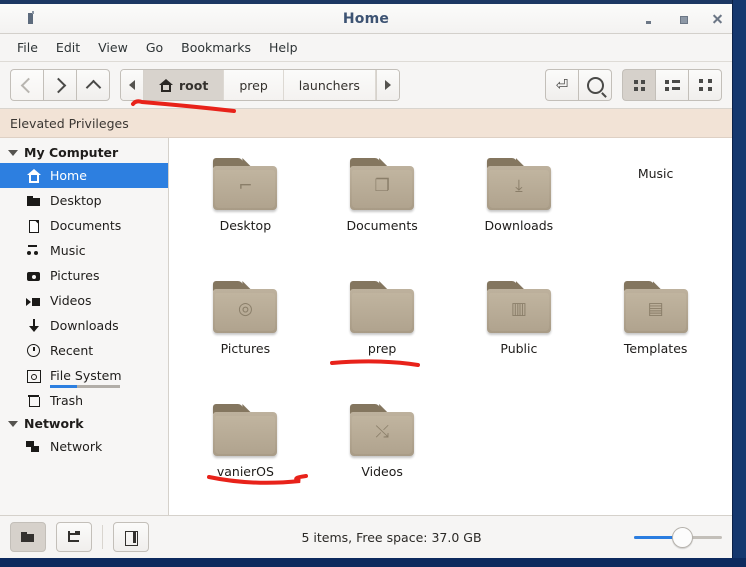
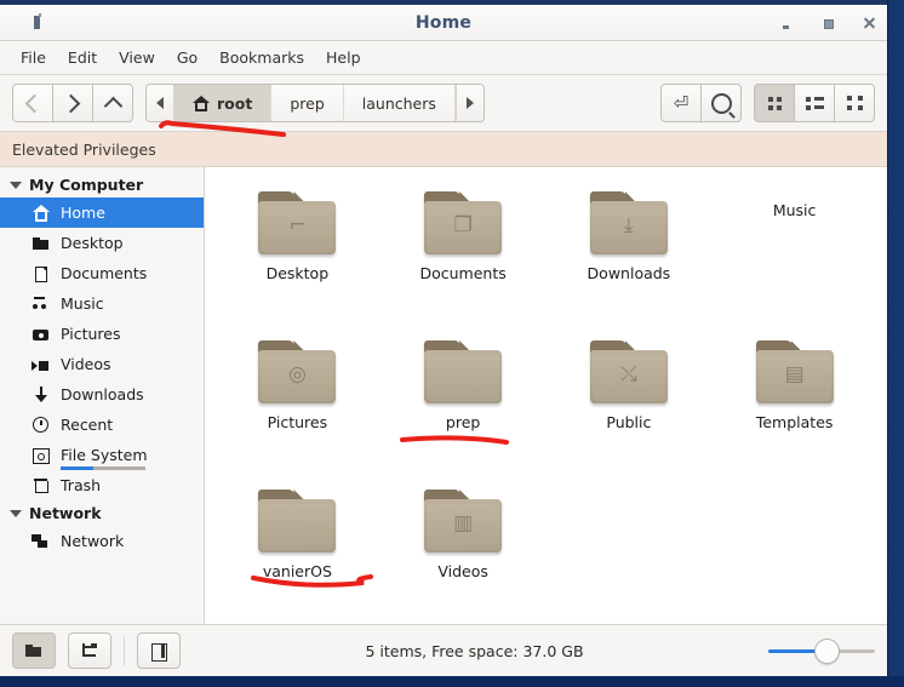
  Home
  File
  Edit
  View
  Go
  Bookmarks
  Help
  root
  prep
  launchers
  ⏎
  Elevated Privileges
  My Computer
  Home
  Desktop
  Documents
  Music
  Pictures
  Videos
  Downloads
  Recent
  File System
  Trash
  Network
  Network
  ⌐
  Desktop
  ❐
  Documents
  ⤓
  Downloads
  Music
  ◎
  Pictures
  prep
- ▥
+ ⤯
  Public
  ▤
  Templates
  vanierOS
- ⤯
+ ▥
  Videos
  5 items, Free space: 37.0 GB
